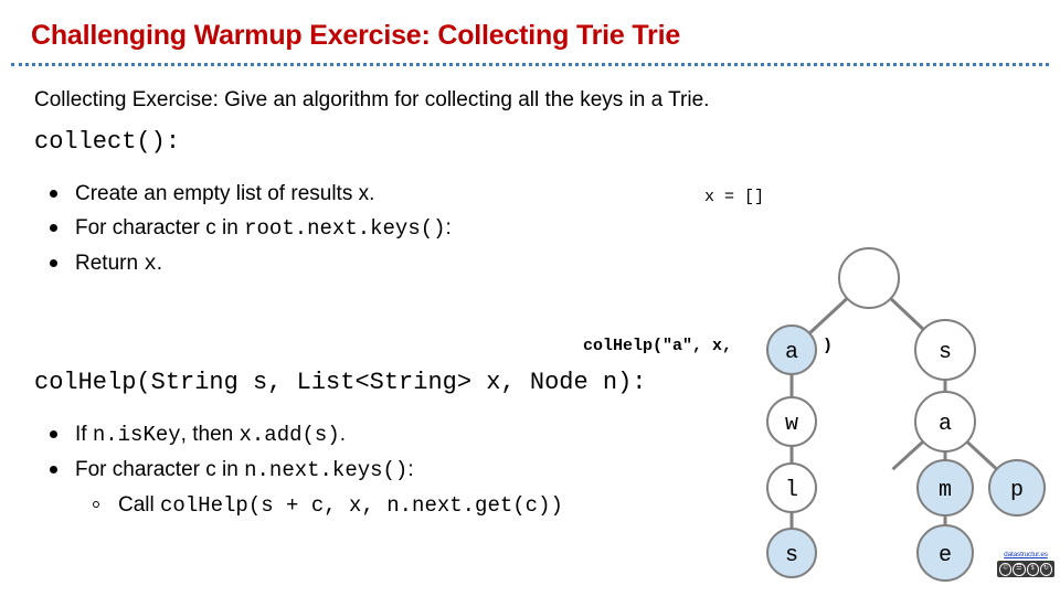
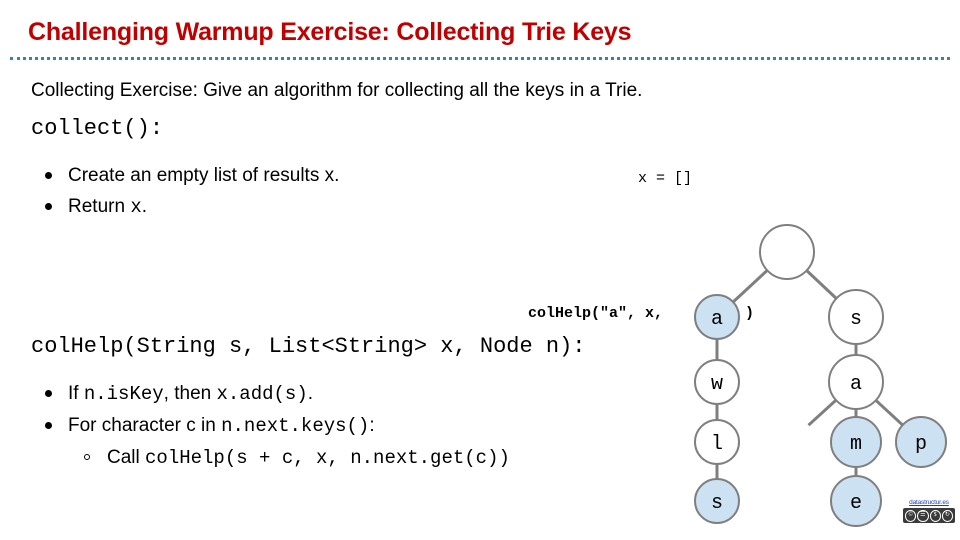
- Challenging Warmup Exercise: Collecting Trie Trie
+ Challenging Warmup Exercise: Collecting Trie Keys
  Collecting Exercise: Give an algorithm for collecting all the keys in a Trie.
  collect():
  Create an empty list of results x.
- For character c in root.next.keys():
  Return x.
  colHelp(String s, List<String> x, Node n):
  If n.isKey, then x.add(s).
  For character c in n.next.keys():
  Call colHelp(s + c, x, n.next.get(c))
  x = []
  colHelp("a", x,
  )
  a
  w
  l
  s
  s
  a
  m
  p
  e
